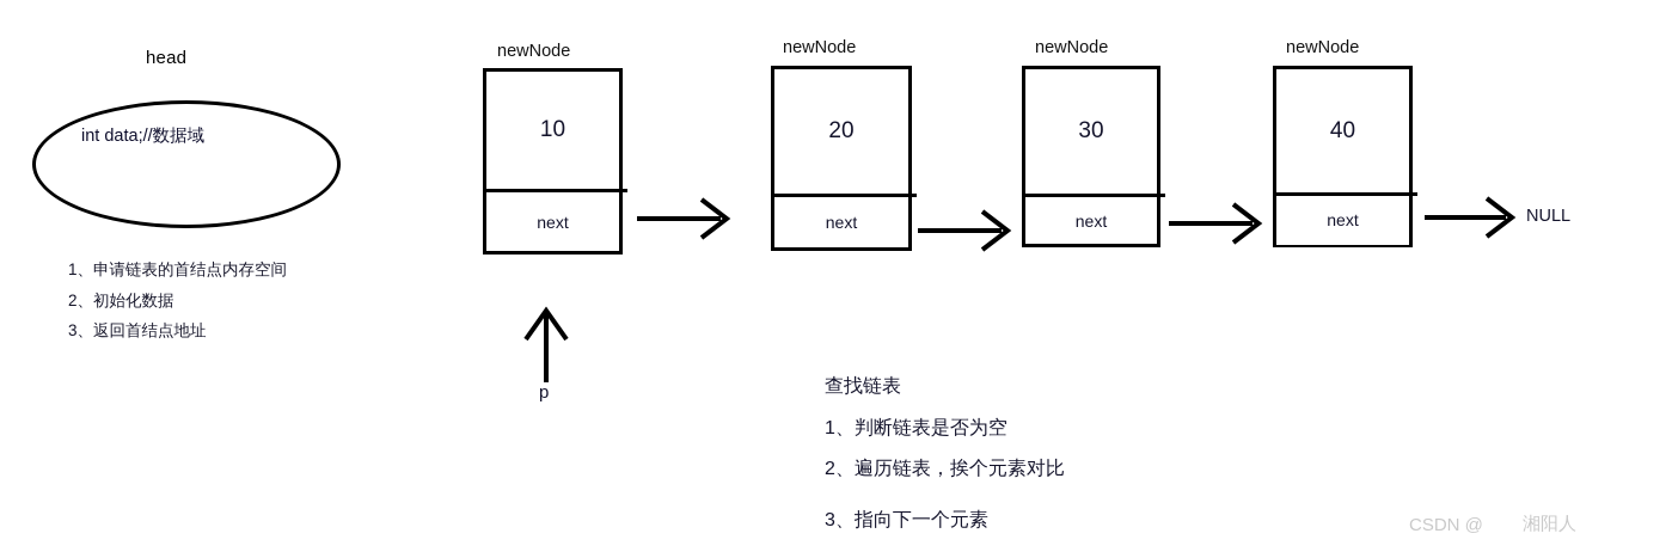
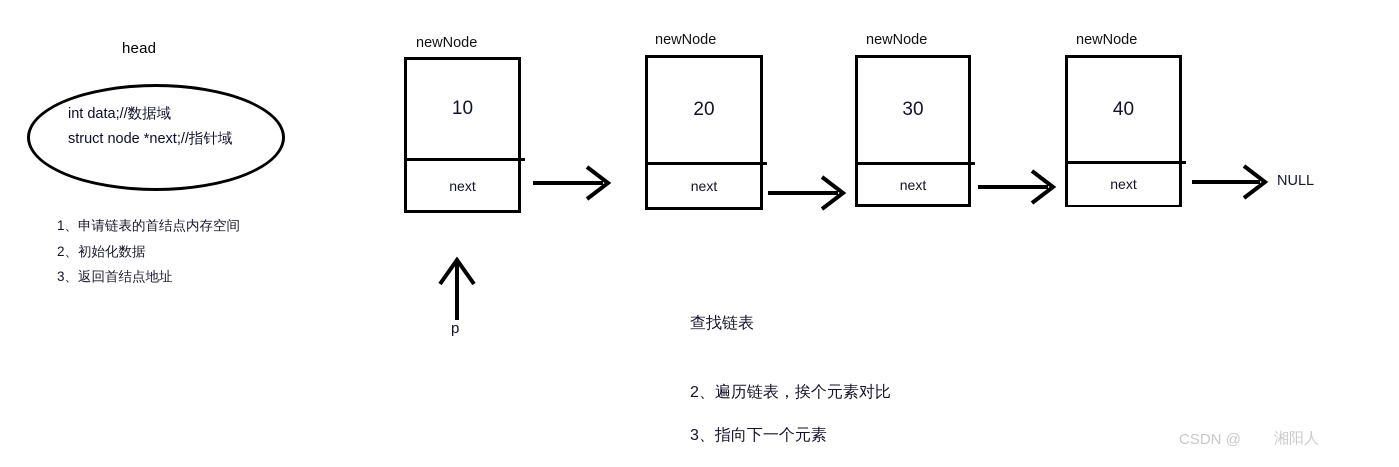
  head
  int data;//数据域
+ struct node *next;//指针域
  1、申请链表的首结点内存空间
  2、初始化数据
  3、返回首结点地址
  newNode
  10
  next
  newNode
  20
  next
  newNode
  30
  next
  newNode
  40
  next
  NULL
  p
  查找链表
- 1、判断链表是否为空
  2、遍历链表，挨个元素对比
  3、指向下一个元素
  CSDN @
  湘阳人
